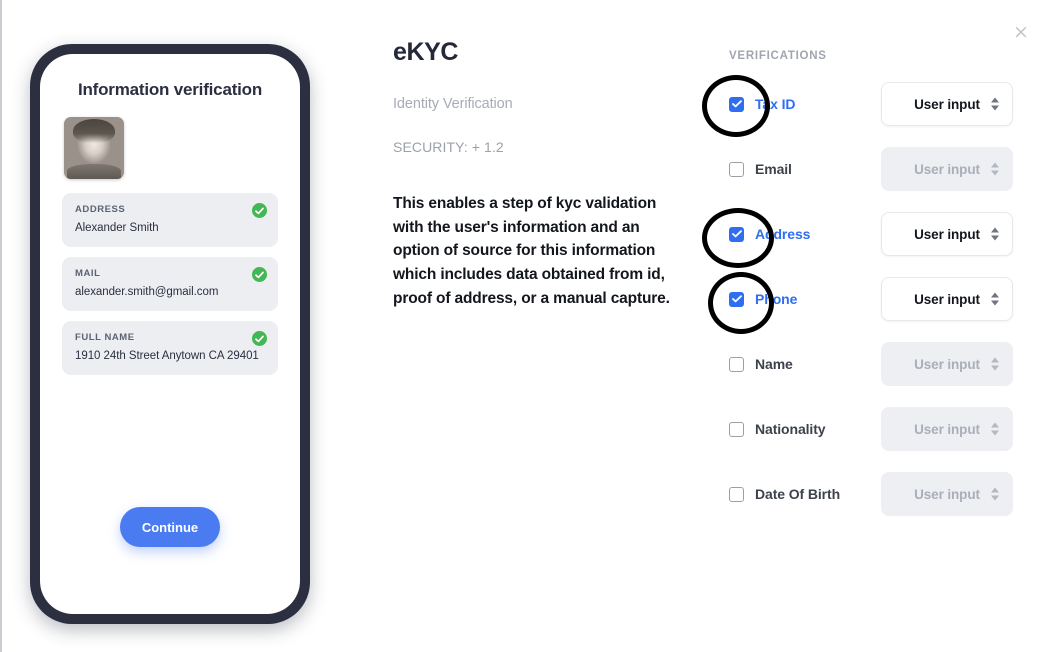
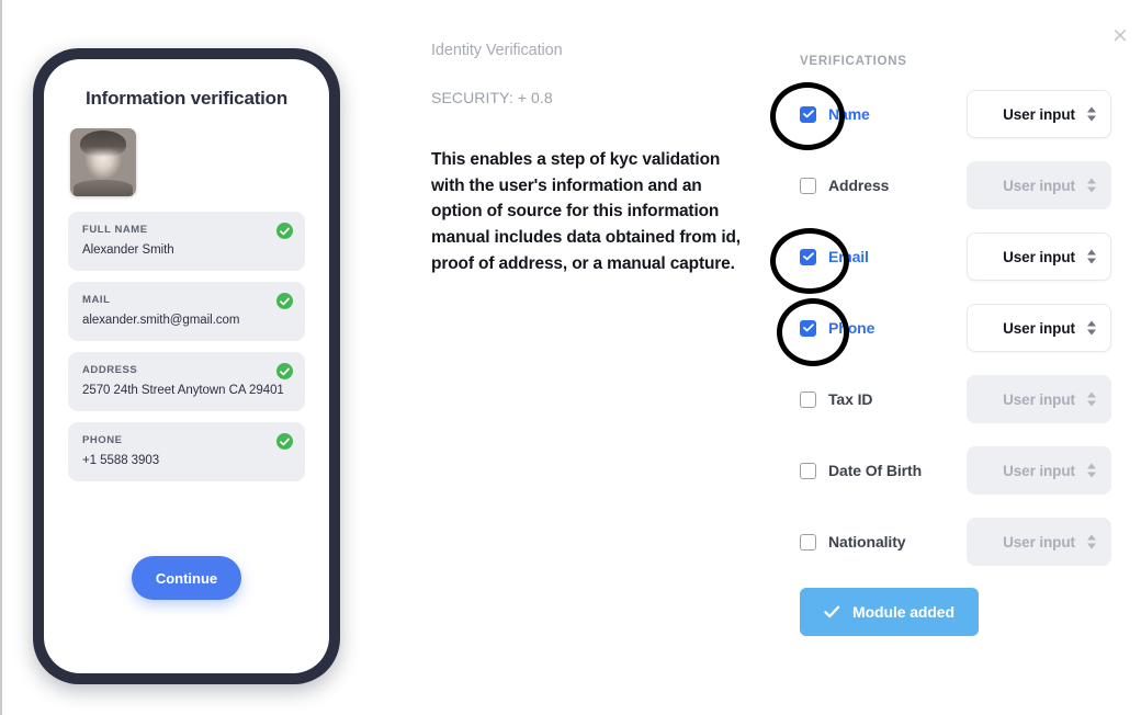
  ×
  Information verification
- ADDRESS
+ FULL NAME
  Alexander Smith
  MAIL
  alexander.smith@gmail.com
- FULL NAME
+ ADDRESS
- 1910 24th Street Anytown CA 29401
+ 2570 24th Street Anytown CA 29401
+ PHONE
+ +1 5588 3903
  Continue
- eKYC
  Identity Verification
- SECURITY: + 1.2
+ SECURITY: + 0.8
- This enables a step of kyc validation with the user's information and an option of source for this information which includes data obtained from id, proof of address, or a manual capture.
+ This enables a step of kyc validation with the user's information and an option of source for this information manual includes data obtained from id, proof of address, or a manual capture.
  VERIFICATIONS
- Tax ID
+ Name
  User input
- Email
+ Address
  User input
- Address
+ Email
  User input
  Phone
  User input
- Name
+ Tax ID
  User input
- Nationality
+ Date Of Birth
  User input
- Date Of Birth
+ Nationality
  User input
+ Module added
